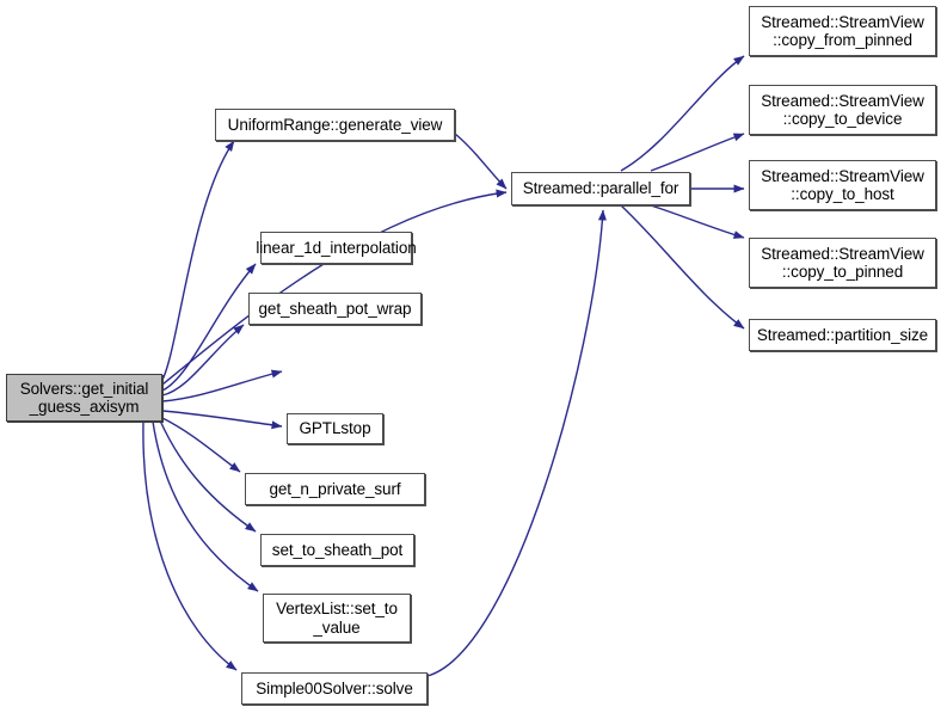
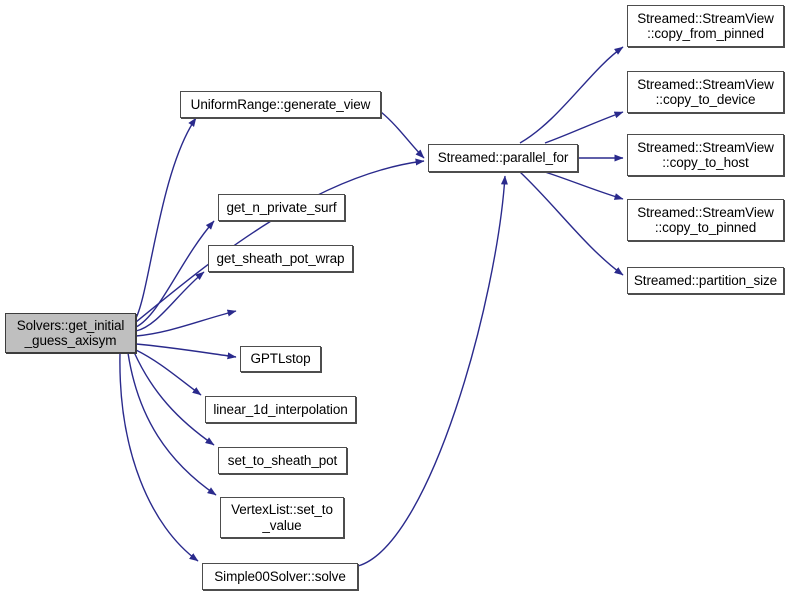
  Solvers::get_initial
  _guess_axisym
  UniformRange::generate_view
- linear_1d_interpolation
+ get_n_private_surf
  get_sheath_pot_wrap
  GPTLstop
- get_n_private_surf
+ linear_1d_interpolation
  set_to_sheath_pot
  VertexList::set_to
  _value
  Simple00Solver::solve
  Streamed::parallel_for
  Streamed::StreamView
  ::copy_from_pinned
  Streamed::StreamView
  ::copy_to_device
  Streamed::StreamView
  ::copy_to_host
  Streamed::StreamView
  ::copy_to_pinned
  Streamed::partition_size
